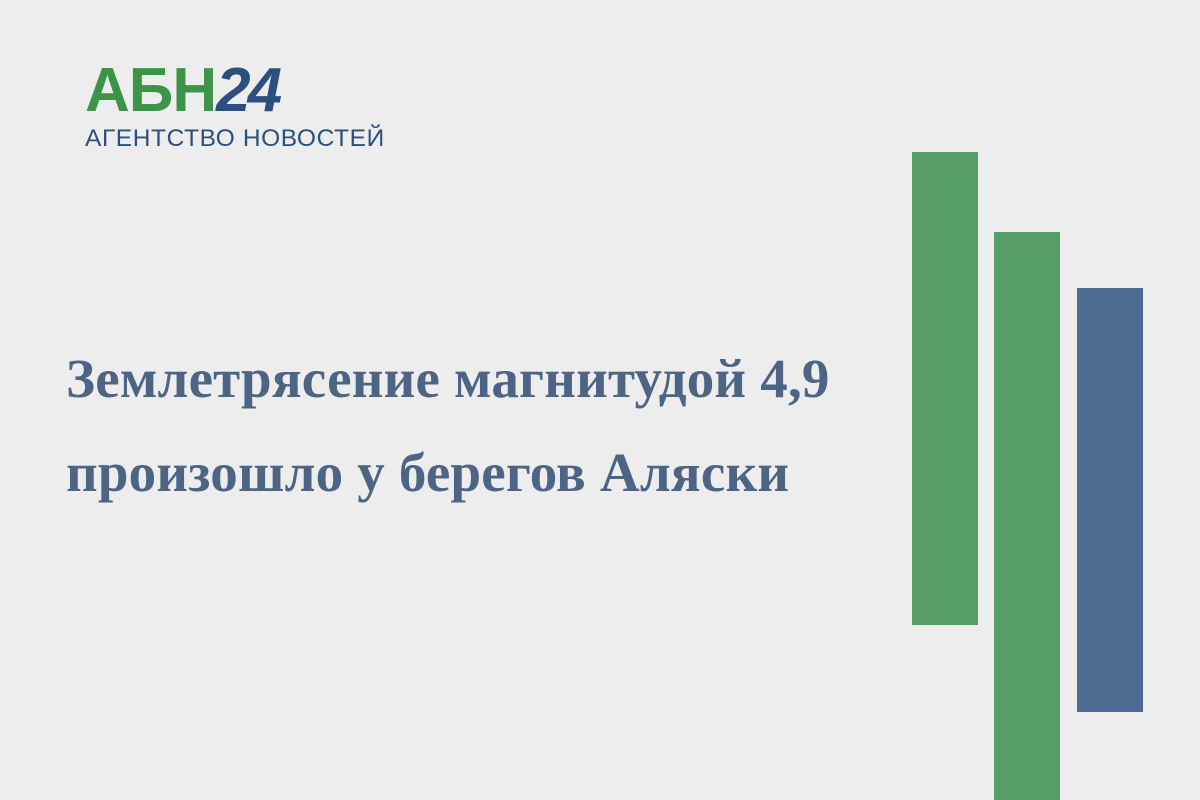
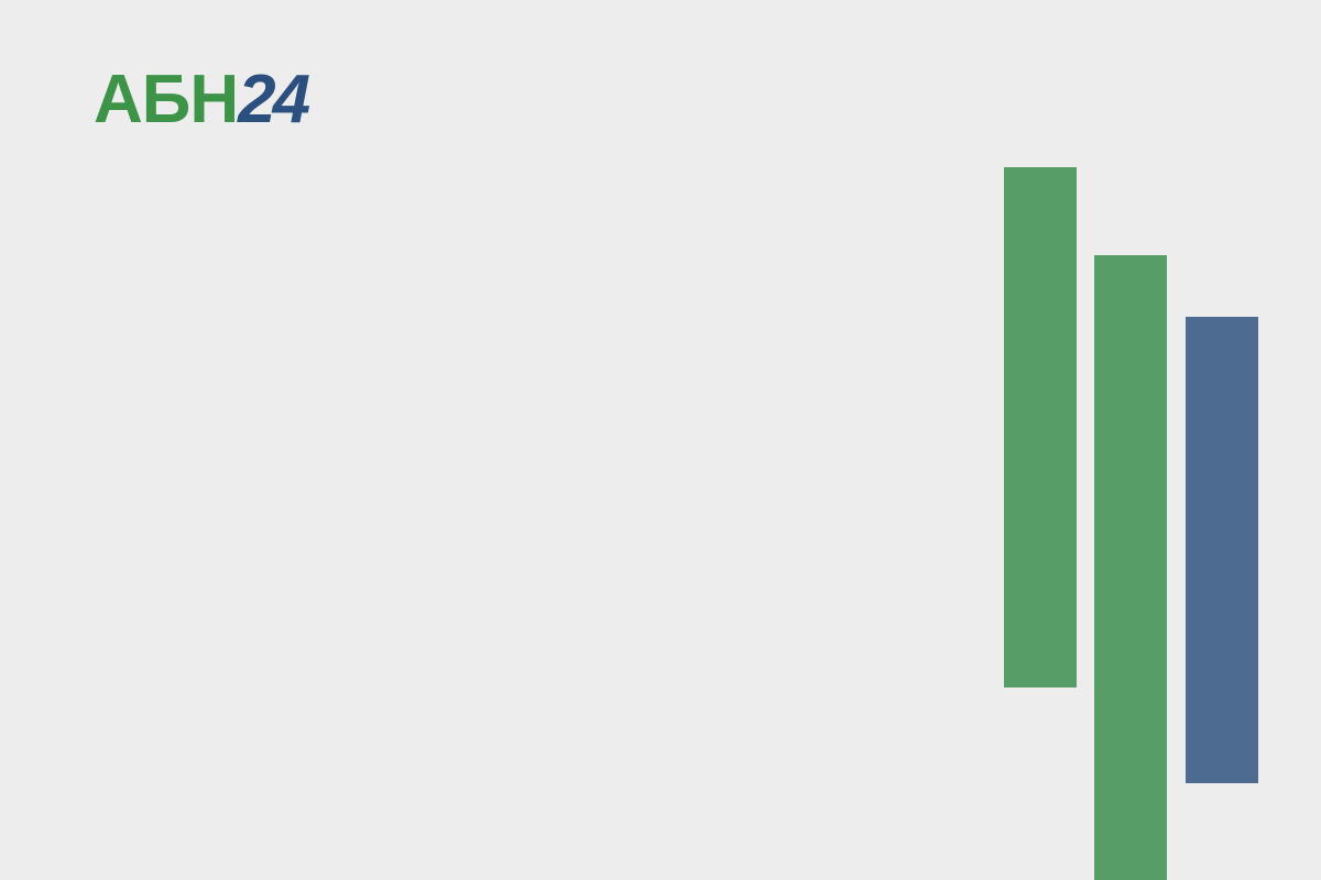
  АБН24
- АГЕНТСТВО НОВОСТЕЙ
- Землетрясение магнитудой 4,9 произошло у берегов Аляски
